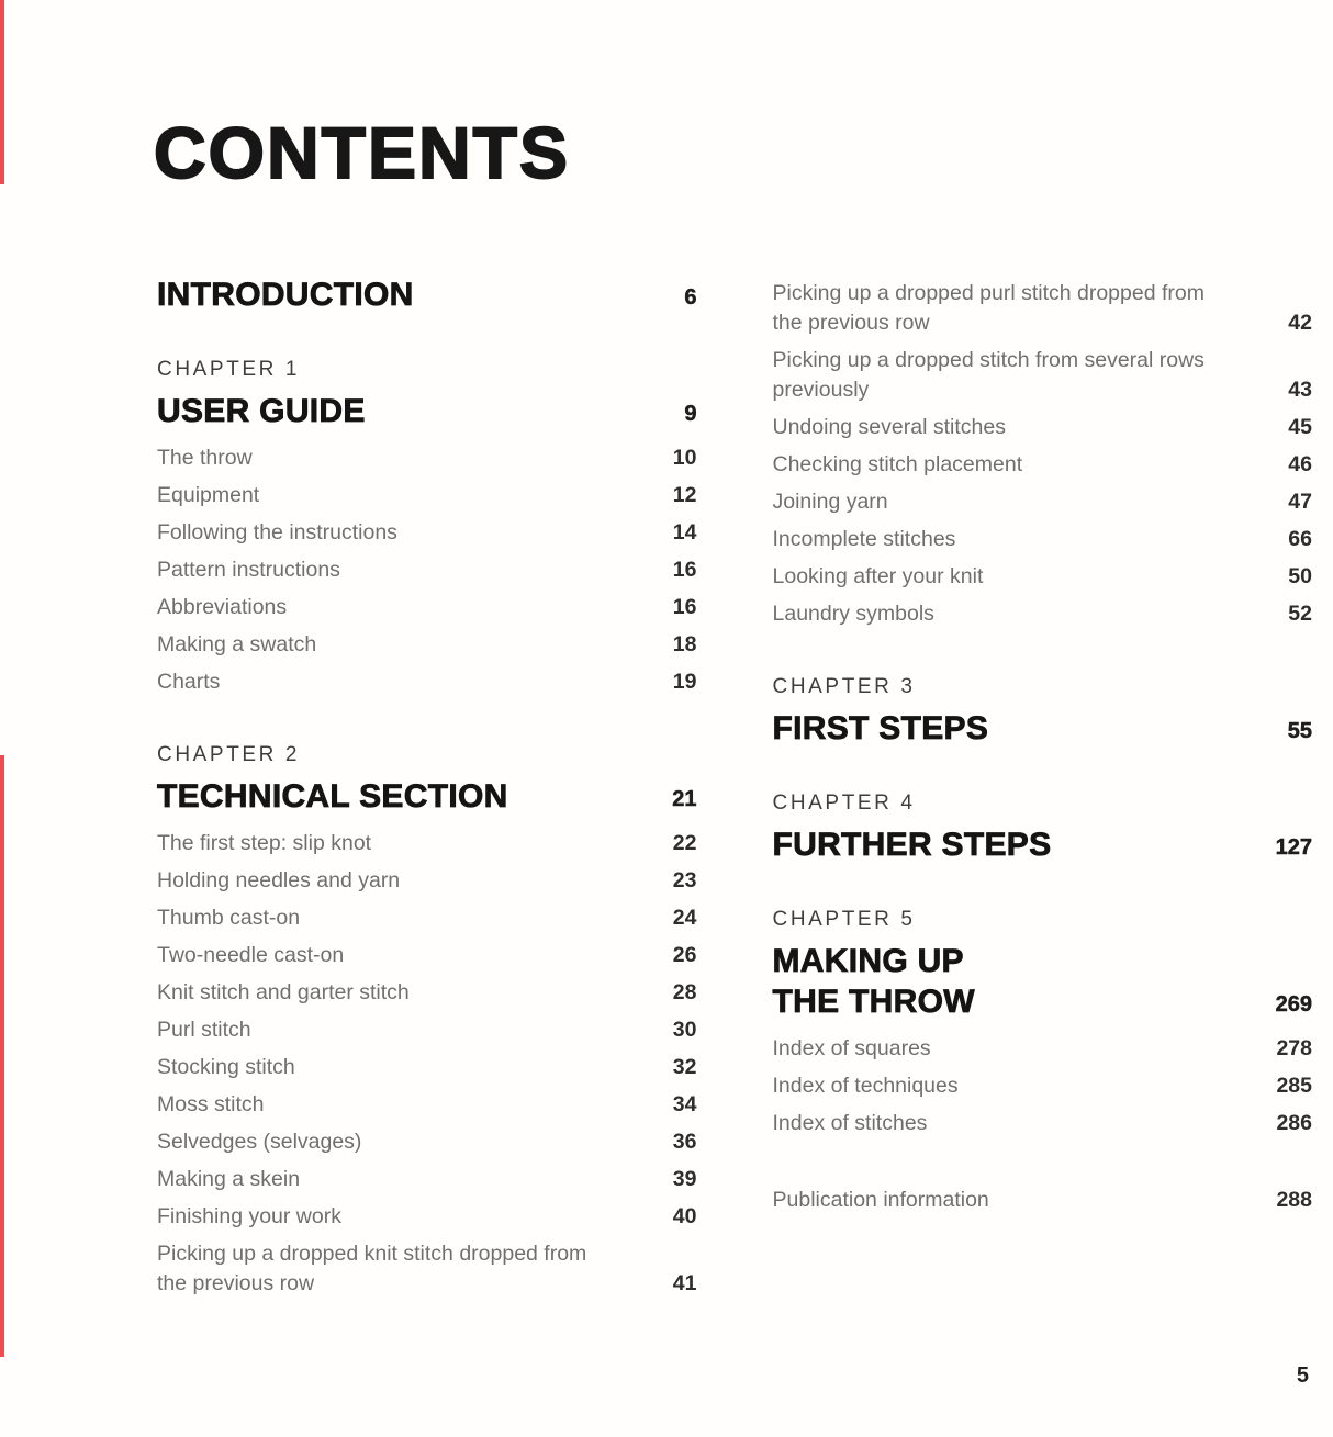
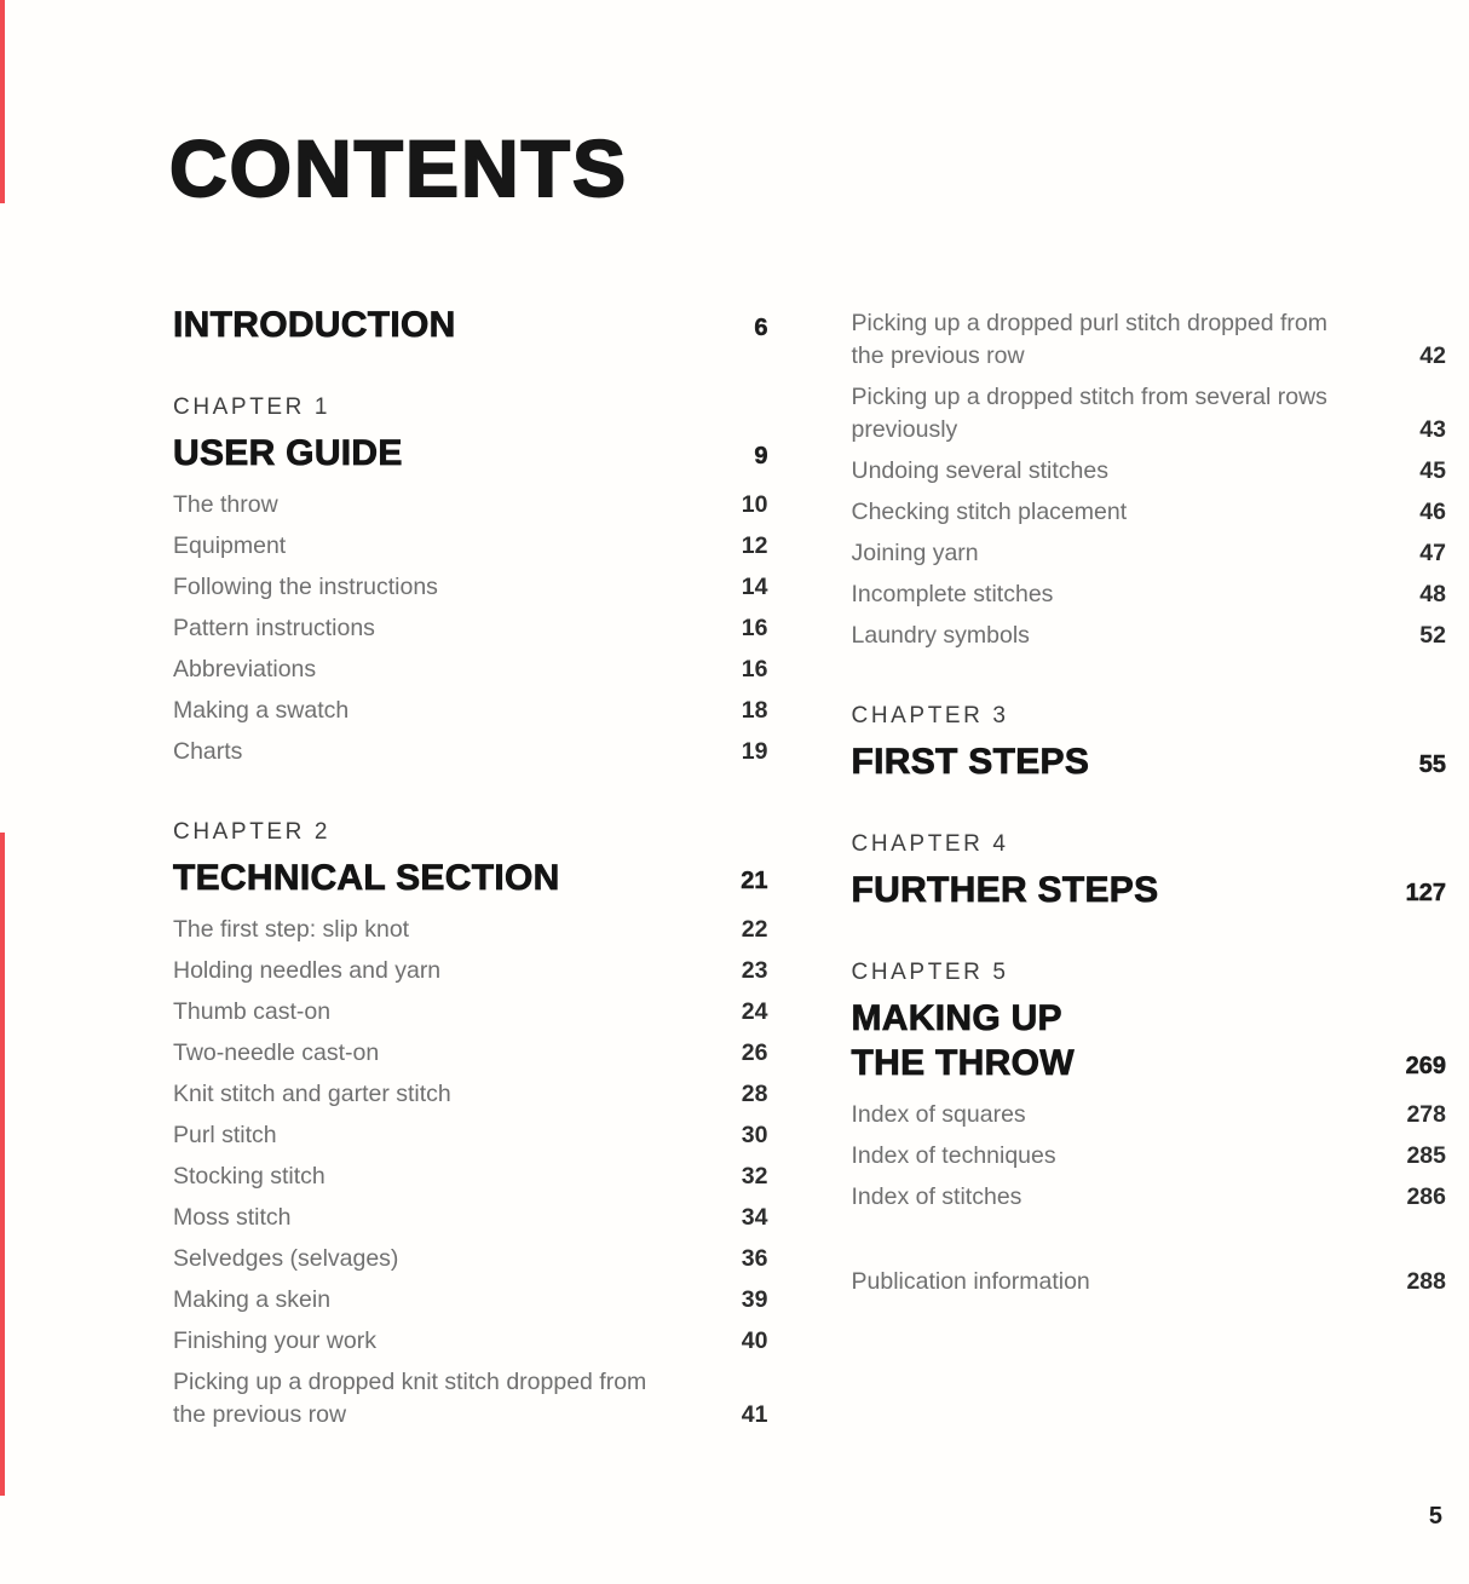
  CONTENTS
  INTRODUCTION
  6
  CHAPTER 1
  USER GUIDE
  9
  The throw
  10
  Equipment
  12
  Following the instructions
  14
  Pattern instructions
  16
  Abbreviations
  16
  Making a swatch
  18
  Charts
  19
  CHAPTER 2
  TECHNICAL SECTION
  21
  The first step: slip knot
  22
  Holding needles and yarn
  23
  Thumb cast-on
  24
  Two-needle cast-on
  26
  Knit stitch and garter stitch
  28
  Purl stitch
  30
  Stocking stitch
  32
  Moss stitch
  34
  Selvedges (selvages)
  36
  Making a skein
  39
  Finishing your work
  40
  Picking up a dropped knit stitch dropped from the previous row
  41
  Picking up a dropped purl stitch dropped from the previous row
  42
  Picking up a dropped stitch from several rows previously
  43
  Undoing several stitches
  45
  Checking stitch placement
  46
  Joining yarn
  47
  Incomplete stitches
- 66
+ 48
- Looking after your knit
- 50
  Laundry symbols
  52
  CHAPTER 3
  FIRST STEPS
  55
  CHAPTER 4
  FURTHER STEPS
  127
  CHAPTER 5
  MAKING UP
  THE THROW
  269
  Index of squares
  278
  Index of techniques
  285
  Index of stitches
  286
  Publication information
  288
  5
